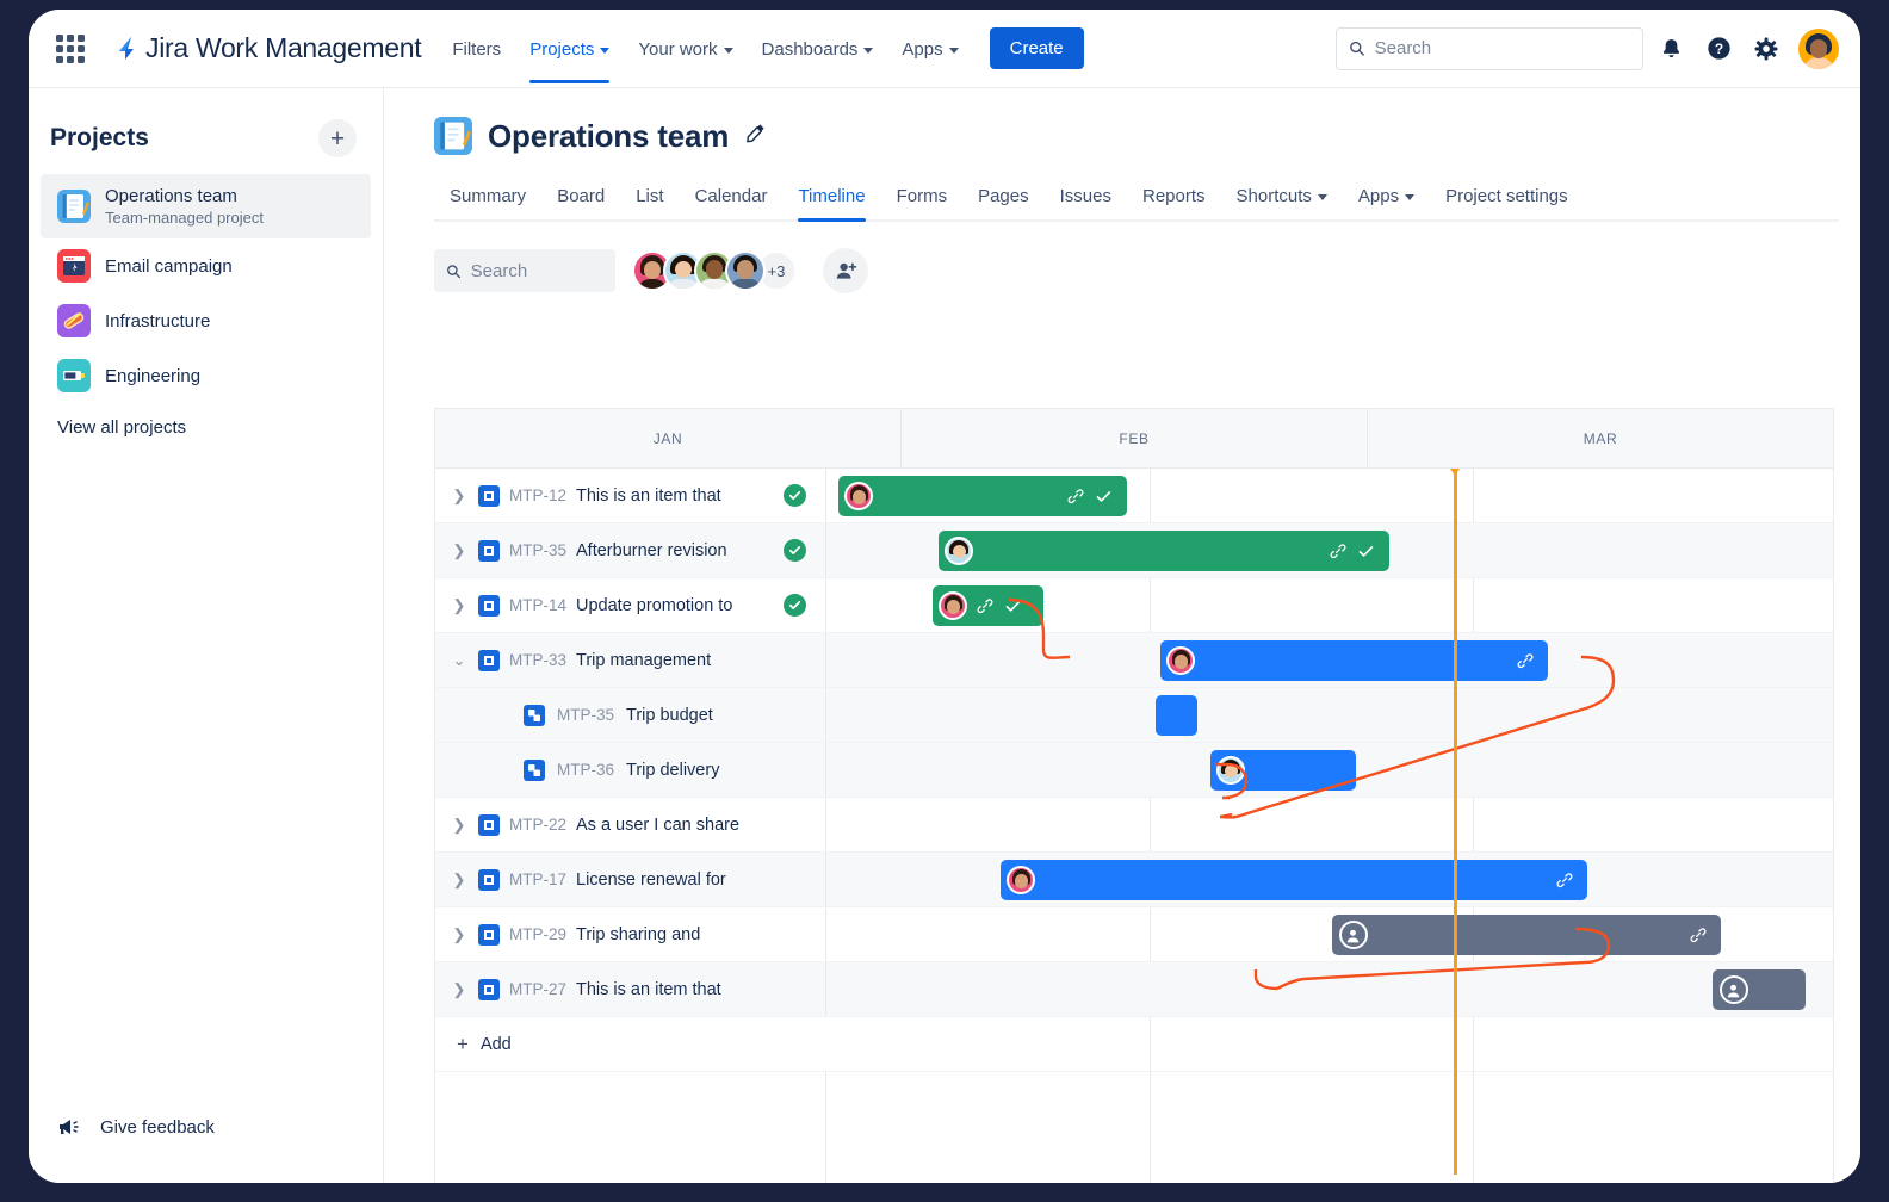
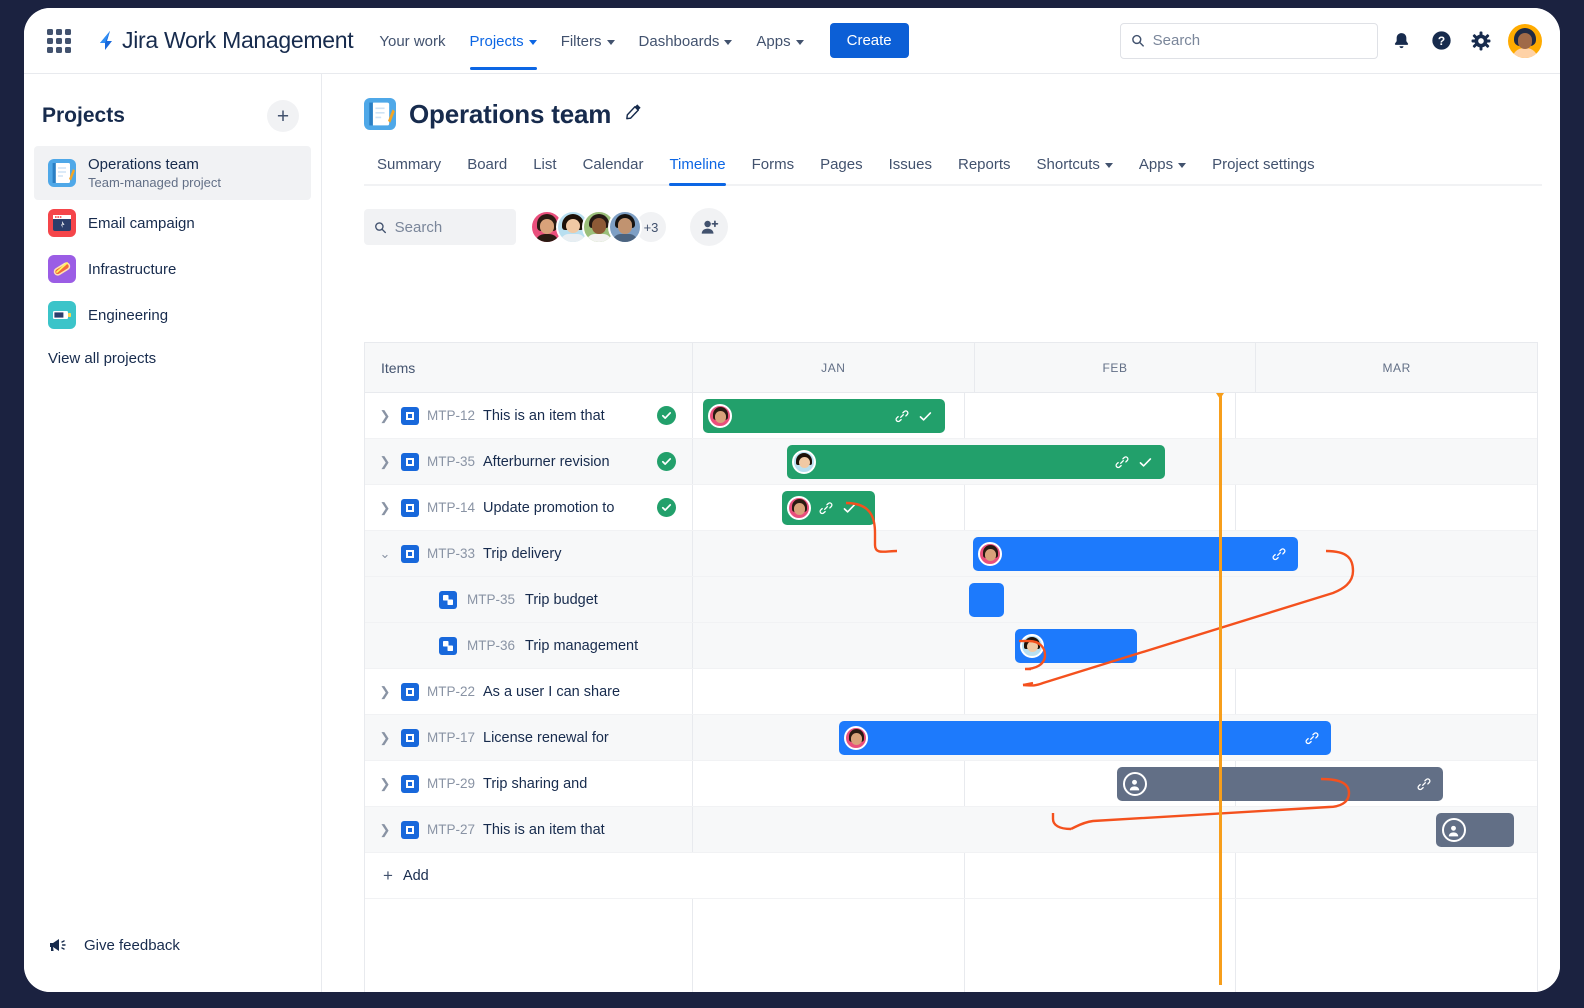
  Jira Work Management
- Filters
+ Your work
  Projects
- Your work
+ Filters
  Dashboards
  Apps
  Create
  Search
  ?
  Projects
  +
  Operations team
  Team-managed project
  Email campaign
  Infrastructure
  Engineering
  View all projects
  Give feedback
  Operations team
  Summary
  Board
  List
  Calendar
  Timeline
  Forms
  Pages
  Issues
  Reports
  Shortcuts
  Apps
  Project settings
  Search
  +3
+ Items
  JAN
  FEB
  MAR
  ❯
  MTP-12
  This is an item that
  ❯
  MTP-35
  Afterburner revision
  ❯
  MTP-14
  Update promotion to
  ⌄
  MTP-33
- Trip management
+ Trip delivery
  MTP-35
  Trip budget
  MTP-36
- Trip delivery
+ Trip management
  ❯
  MTP-22
  As a user I can share
  ❯
  MTP-17
  License renewal for
  ❯
  MTP-29
  Trip sharing and
  ❯
  MTP-27
  This is an item that
  +
  Add
